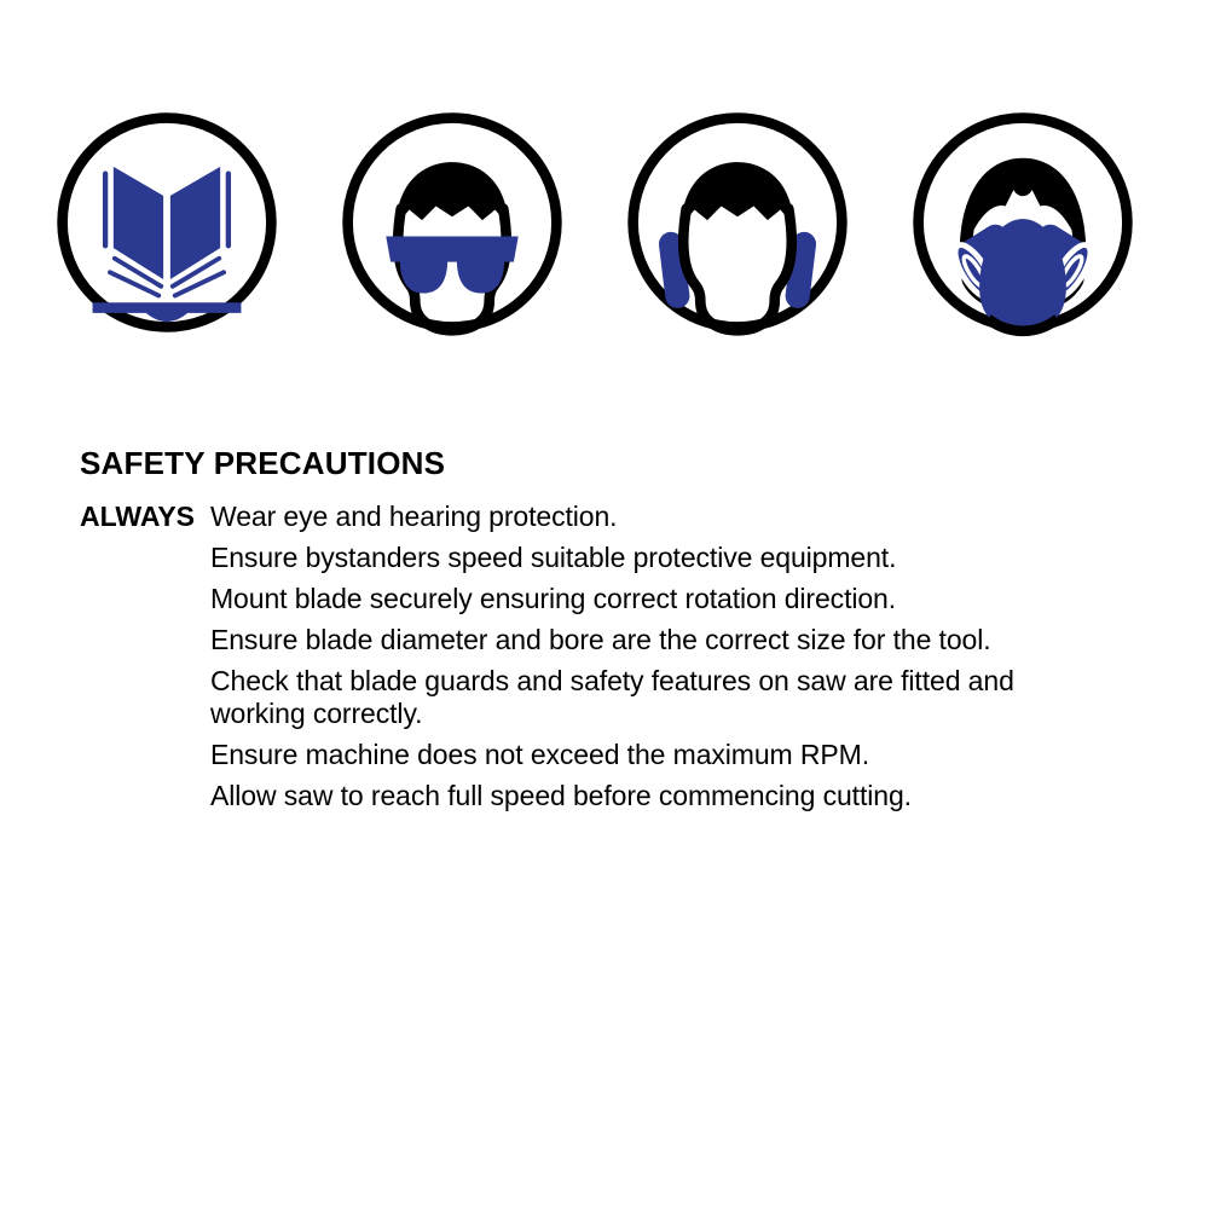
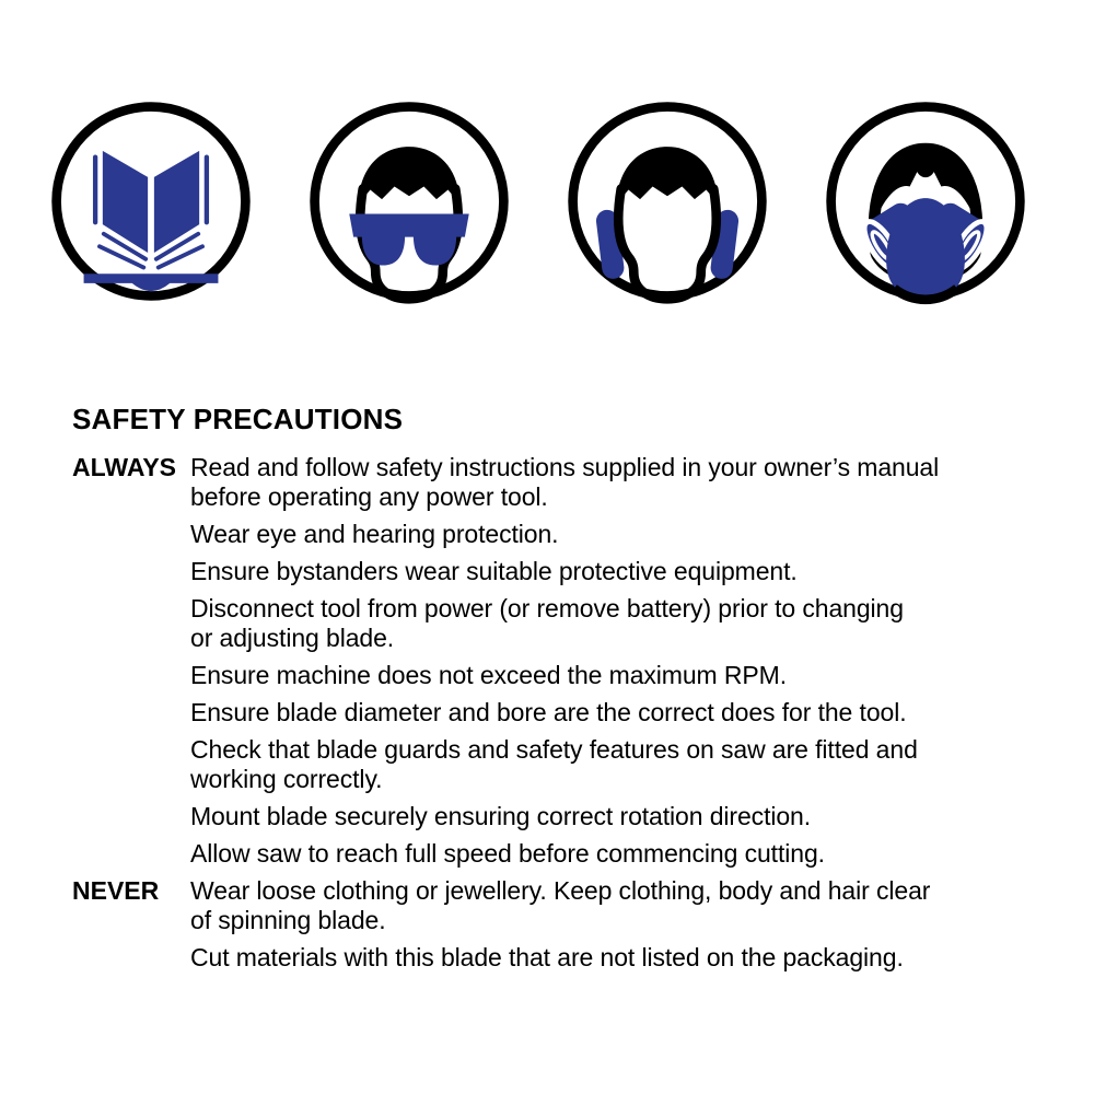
  SAFETY PRECAUTIONS
  ALWAYS
+ Read and follow safety instructions supplied in your owner’s manual
+ before operating any power tool.
  Wear eye and hearing protection.
- Ensure bystanders speed suitable protective equipment.
+ Ensure bystanders wear suitable protective equipment.
+ Disconnect tool from power (or remove battery) prior to changing
+ or adjusting blade.
- Mount blade securely ensuring correct rotation direction.
+ Ensure machine does not exceed the maximum RPM.
- Ensure blade diameter and bore are the correct size for the tool.
+ Ensure blade diameter and bore are the correct does for the tool.
  Check that blade guards and safety features on saw are fitted and
  working correctly.
- Ensure machine does not exceed the maximum RPM.
+ Mount blade securely ensuring correct rotation direction.
  Allow saw to reach full speed before commencing cutting.
+ NEVER
+ Wear loose clothing or jewellery. Keep clothing, body and hair clear
+ of spinning blade.
+ Cut materials with this blade that are not listed on the packaging.
